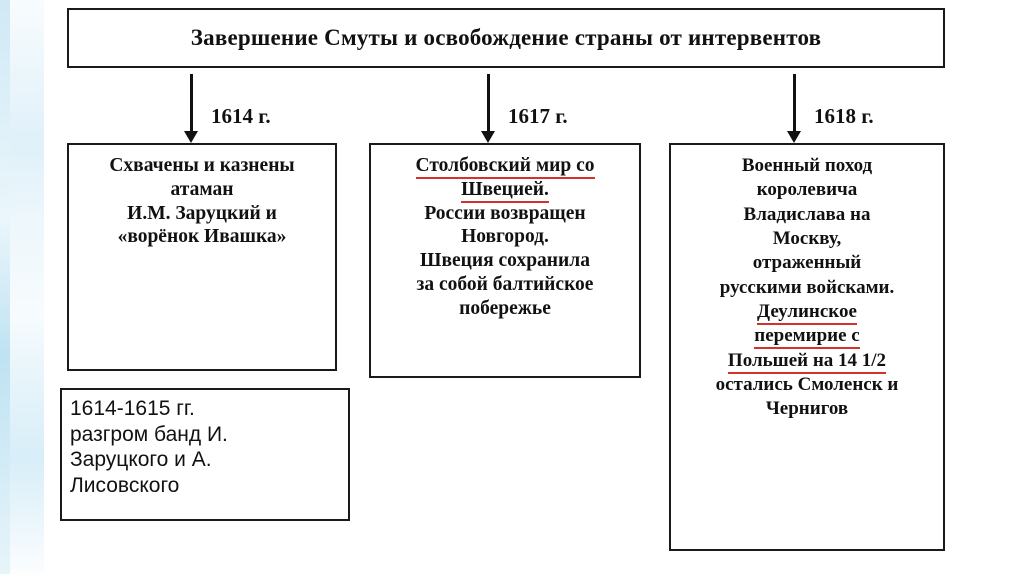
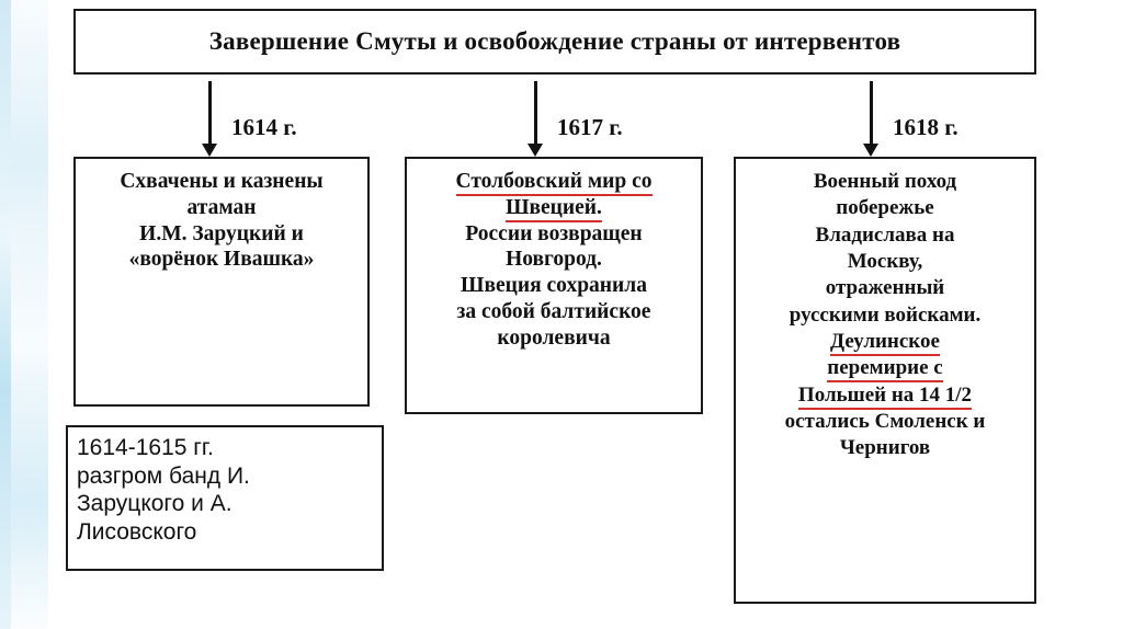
  Завершение Смуты и освобождение страны от интервентов
  1614 г.
  1617 г.
  1618 г.
  Схвачены и казнены
  атаман
  И.М. Заруцкий и
  «ворёнок Ивашка»
  Столбовский мир со
  Швецией.
  России возвращен
  Новгород.
  Швеция сохранила
  за собой балтийское
- побережье
+ королевича
  Военный поход
- королевича
+ побережье
  Владислава на
  Москву,
  отраженный
  русскими войсками.
  Деулинское
  перемирие с
  Польшей на 14 1/2
  остались Смоленск и
  Чернигов
  1614-1615 гг.
  разгром банд И.
  Заруцкого и А.
  Лисовского
